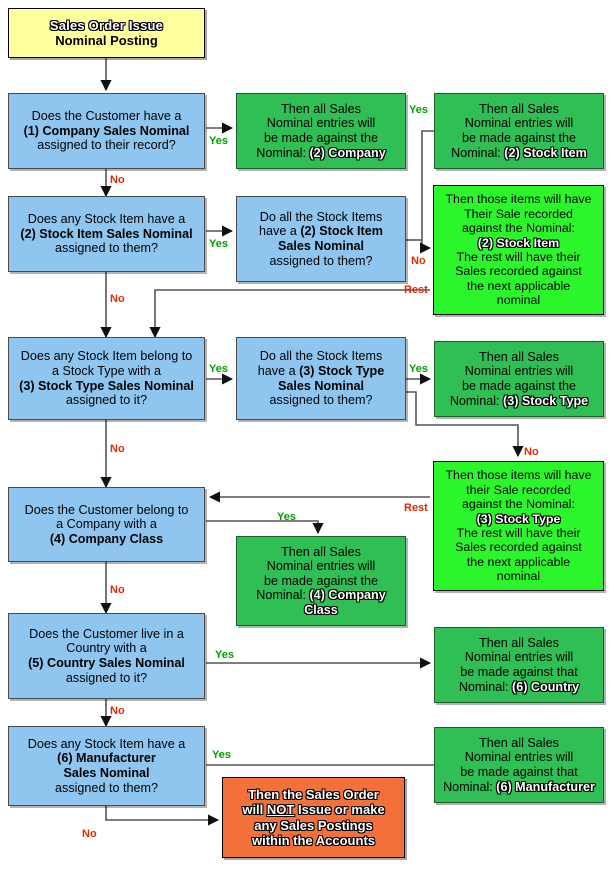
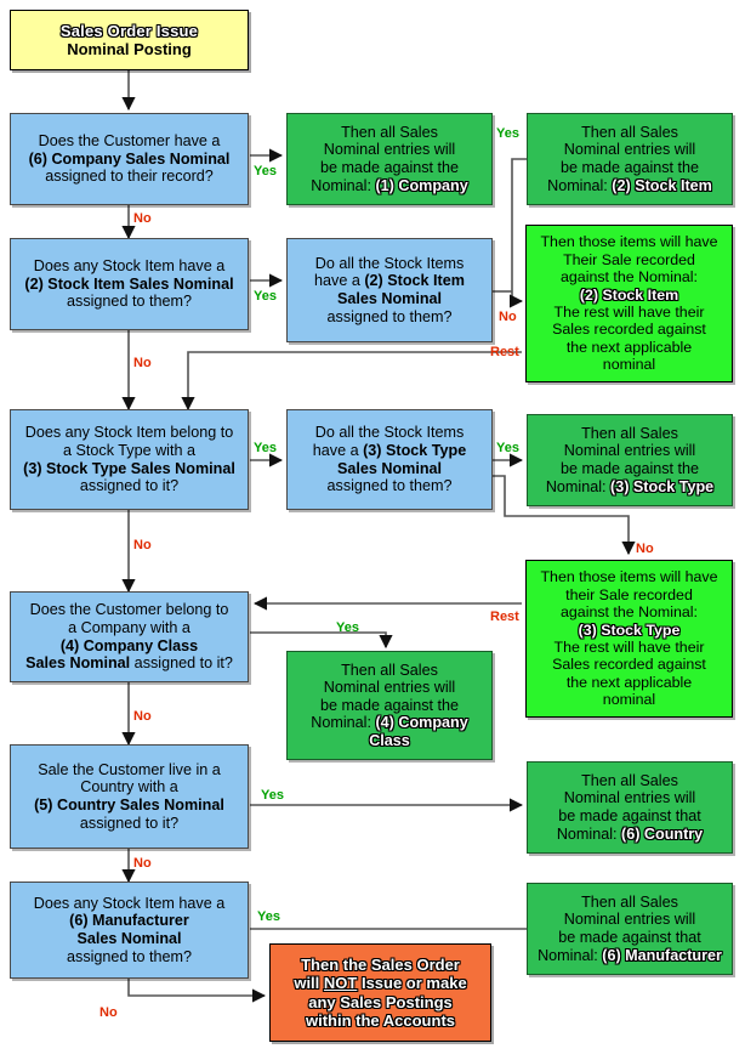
  Sales Order Issue
  Nominal Posting
  Does the Customer have a
- (1) Company Sales Nominal
+ (6) Company Sales Nominal
  assigned to their record?
  Then all Sales
  Nominal entries will
  be made against the
- Nominal: (2) Company
+ Nominal: (1) Company
  Then all Sales
  Nominal entries will
  be made against the
  Nominal: (2) Stock Item
  Does any Stock Item have a
  (2) Stock Item Sales Nominal
  assigned to them?
  Do all the Stock Items
  have a (2) Stock Item
  Sales Nominal
  assigned to them?
  Then those items will have
  Their Sale recorded
  against the Nominal:
  (2) Stock Item
  The rest will have their
  Sales recorded against
  the next applicable
  nominal
  Does any Stock Item belong to
  a Stock Type with a
  (3) Stock Type Sales Nominal
  assigned to it?
  Do all the Stock Items
  have a (3) Stock Type
  Sales Nominal
  assigned to them?
  Then all Sales
  Nominal entries will
  be made against the
  Nominal: (3) Stock Type
  Then those items will have
  their Sale recorded
  against the Nominal:
  (3) Stock Type
  The rest will have their
  Sales recorded against
  the next applicable
  nominal
  Does the Customer belong to
  a Company with a
  (4) Company Class
+ Sales Nominal assigned to it?
  Then all Sales
  Nominal entries will
  be made against the
  Nominal: (4) Company
  Class
- Does the Customer live in a
+ Sale the Customer live in a
  Country with a
  (5) Country Sales Nominal
  assigned to it?
  Then all Sales
  Nominal entries will
  be made against that
  Nominal: (6) Country
  Does any Stock Item have a
  (6) Manufacturer
  Sales Nominal
  assigned to them?
  Then all Sales
  Nominal entries will
  be made against that
  Nominal: (6) Manufacturer
  Then the Sales Order
  will NOT Issue or make
  any Sales Postings
  within the Accounts
  Yes
  No
  Yes
  Yes
  No
  No
  Rest
  Yes
  No
  Yes
  No
  Rest
  Yes
  No
  Yes
  No
  Yes
  No
